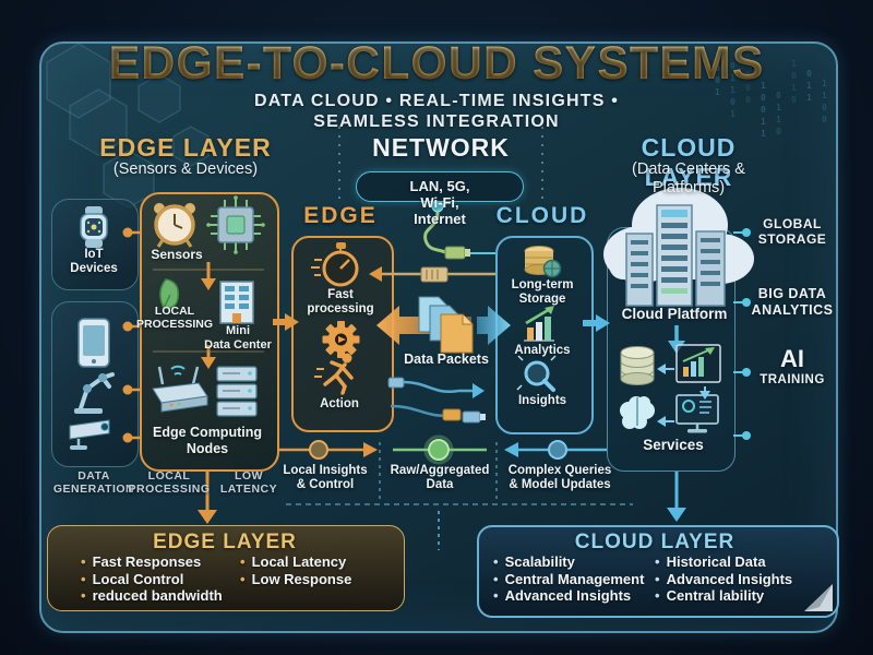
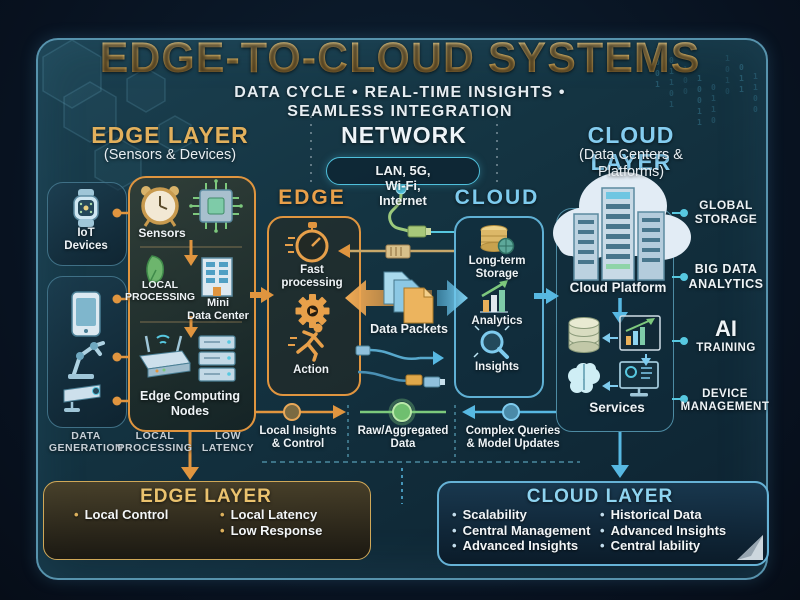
  1
  0
  1
  0
  0
  0
  1
  1
  0
  1
  1
  0
  1
  0
  0
  0
  1
  1
  1
  1
  0
  0
  LAN, 5G, Wi-Fi, Internet
  EDGE-TO-CLOUD SYSTEMS
- DATA CLOUD • REAL-TIME INSIGHTS • SEAMLESS INTEGRATION
+ DATA CYCLE • REAL-TIME INSIGHTS • SEAMLESS INTEGRATION
  EDGE LAYER
  (Sensors & Devices)
  NETWORK
  CLOUD LAYER
  (Data Centers & Platforms)
  IoT
  Devices
  DATA
  GENERATION
  Sensors
  LOCAL
  PROCESSING
  Mini
  Data Center
  Edge Computing
  Nodes
  LOCAL
  PROCESSING
  LOW
  LATENCY
  EDGE
  Fast
  processing
  Action
  CLOUD
  Long-term
  Storage
  Analytics
  Insights
  Data Packets
  Cloud Platform
  Services
  GLOBAL
  STORAGE
  BIG DATA
  ANALYTICS
  AI
  TRAINING
+ DEVICE
+ MANAGEMENT
  Local Insights
  & Control
  Raw/Aggregated
  Data
  Complex Queries
  & Model Updates
  EDGE LAYER
- Fast Responses
  Local Control
- reduced bandwidth
  Local Latency
  Low Response
  CLOUD LAYER
  Scalability
  Central Management
  Advanced Insights
  Historical Data
  Advanced Insights
  Central lability
